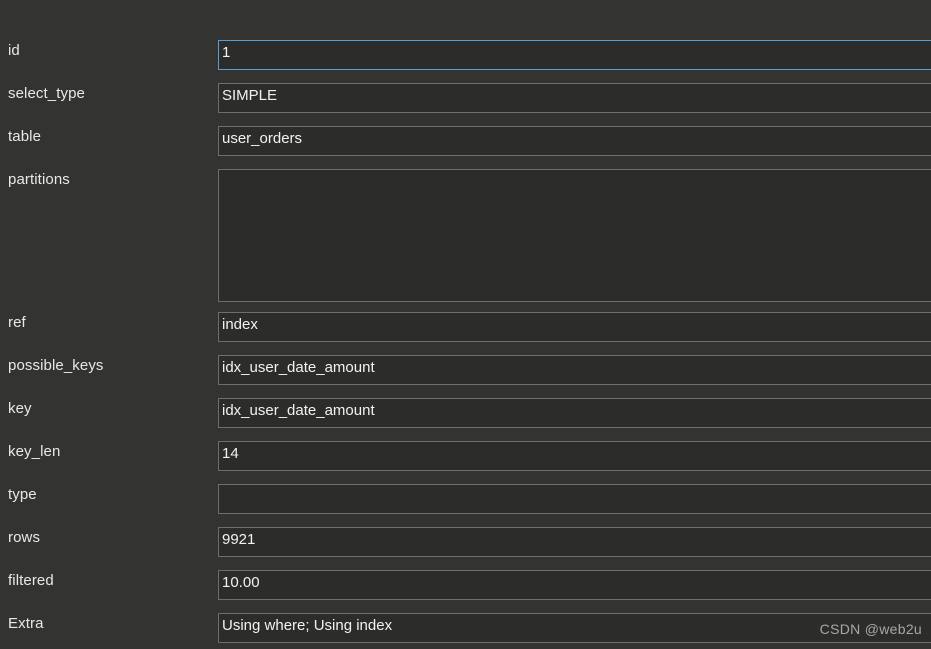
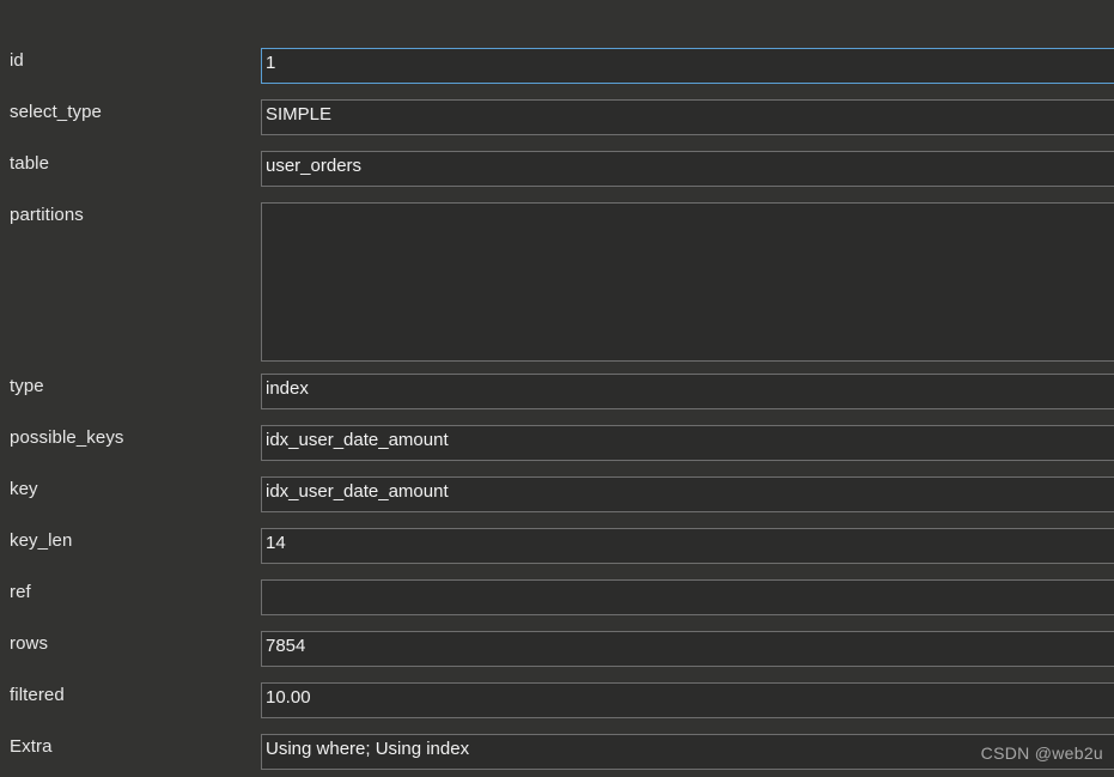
  id
  1
  select_type
  SIMPLE
  table
  user_orders
  partitions
- ref
+ type
  index
  possible_keys
  idx_user_date_amount
  key
  idx_user_date_amount
  key_len
  14
- type
+ ref
  rows
- 9921
+ 7854
  filtered
  10.00
  Extra
  Using where; Using index
  CSDN @web2u
